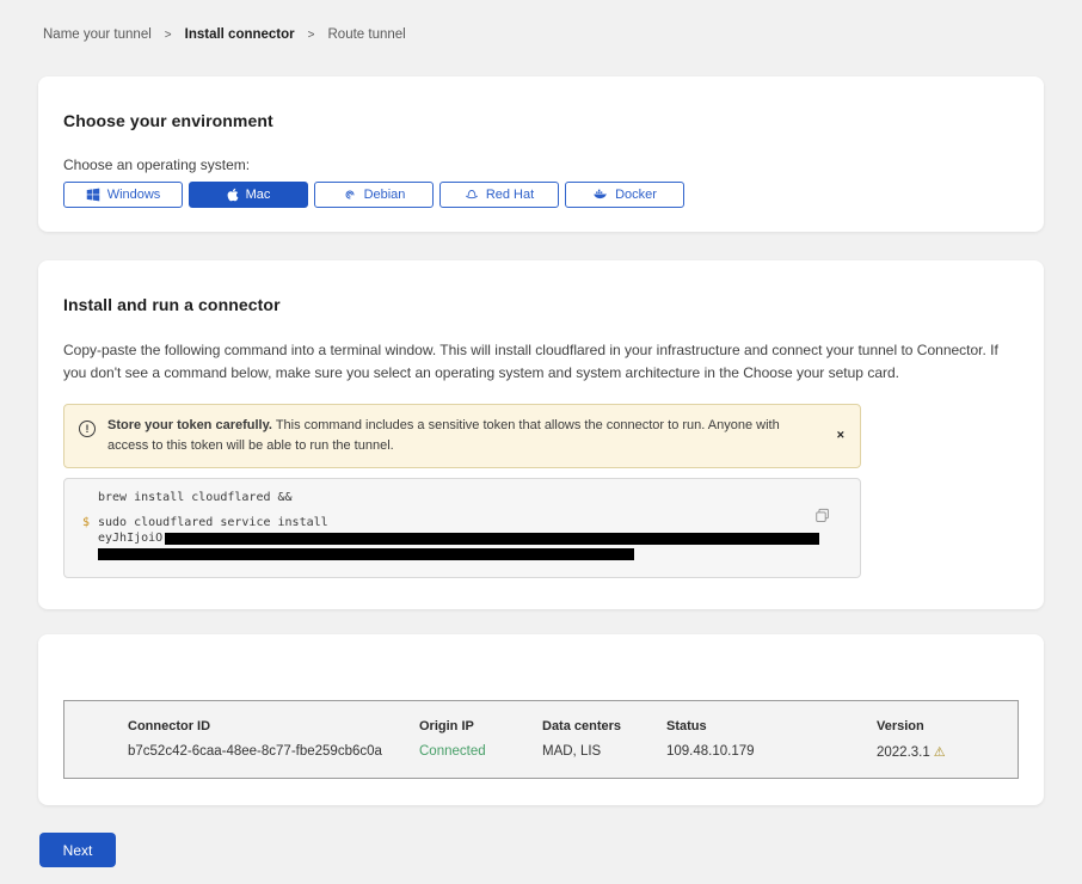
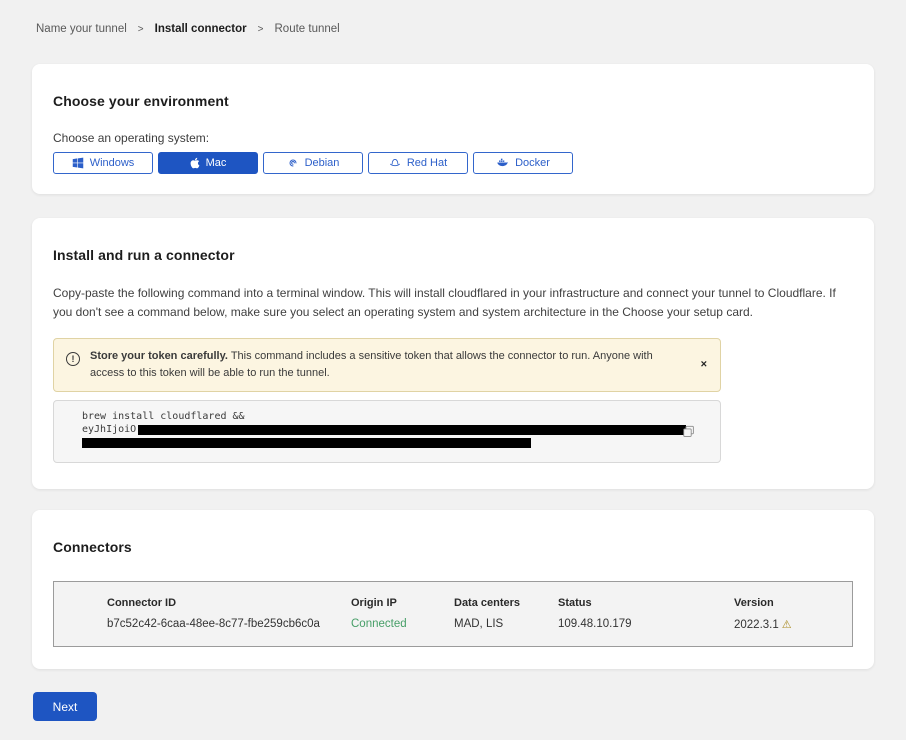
  Name your tunnel
  >
  Install connector
  >
  Route tunnel
  Choose your environment
  Choose an operating system:
  Windows
  Mac
  Debian
  Red Hat
  Docker
  Install and run a connector
- Copy-paste the following command into a terminal window. This will install cloudflared in your infrastructure and connect your tunnel to Connector. If you don't see a command below, make sure you select an operating system and system architecture in the Choose your setup card.
+ Copy-paste the following command into a terminal window. This will install cloudflared in your infrastructure and connect your tunnel to Cloudflare. If you don't see a command below, make sure you select an operating system and system architecture in the Choose your setup card.
  !
  Store your token carefully. This command includes a sensitive token that allows the connector to run. Anyone with access to this token will be able to run the tunnel.
  ×
  brew install cloudflared &&
- $
- sudo cloudflared service install
  eyJhIjoiO
+ Connectors
  Connector ID
  b7c52c42-6caa-48ee-8c77-fbe259cb6c0a
  Origin IP
  Connected
  Data centers
  MAD, LIS
  Status
  109.48.10.179
  Version
  2022.3.1 ⚠
  Next
